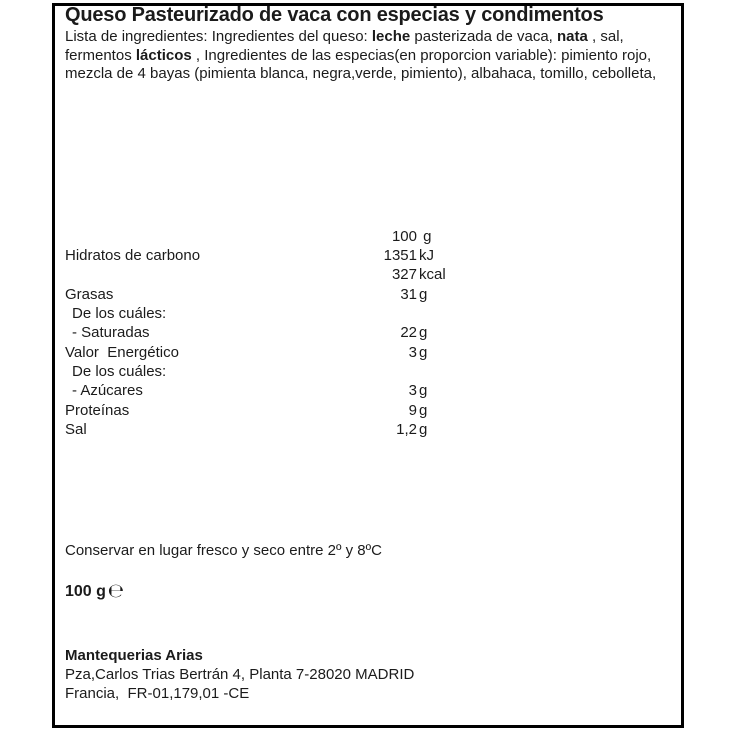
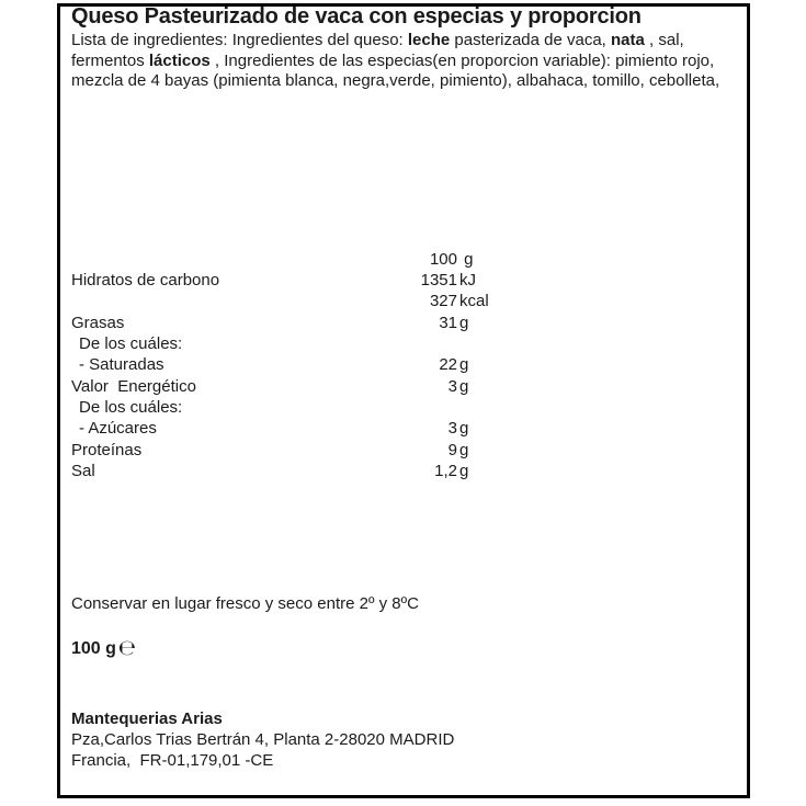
- Queso Pasteurizado de vaca con especias y condimentos
+ Queso Pasteurizado de vaca con especias y proporcion
  Lista de ingredientes: Ingredientes del queso: leche pasterizada de vaca, nata , sal, fermentos lácticos , Ingredientes de las especias(en proporcion variable): pimiento rojo, mezcla de 4 bayas (pimienta blanca, negra,verde, pimiento), albahaca, tomillo, cebolleta,
  100
  g
  Hidratos de carbono
  1351
  kJ
  327
  kcal
  Grasas
  31
  g
  De los cuáles:
  - Saturadas
  22
  g
  Valor Energético
  3
  g
  De los cuáles:
  - Azúcares
  3
  g
  Proteínas
  9
  g
  Sal
  1,2
  g
  Conservar en lugar fresco y seco entre 2º y 8ºC
  100 g℮
  Mantequerias Arias
- Pza,Carlos Trias Bertrán 4, Planta 7-28020 MADRID
+ Pza,Carlos Trias Bertrán 4, Planta 2-28020 MADRID
  Francia, FR-01,179,01 -CE
